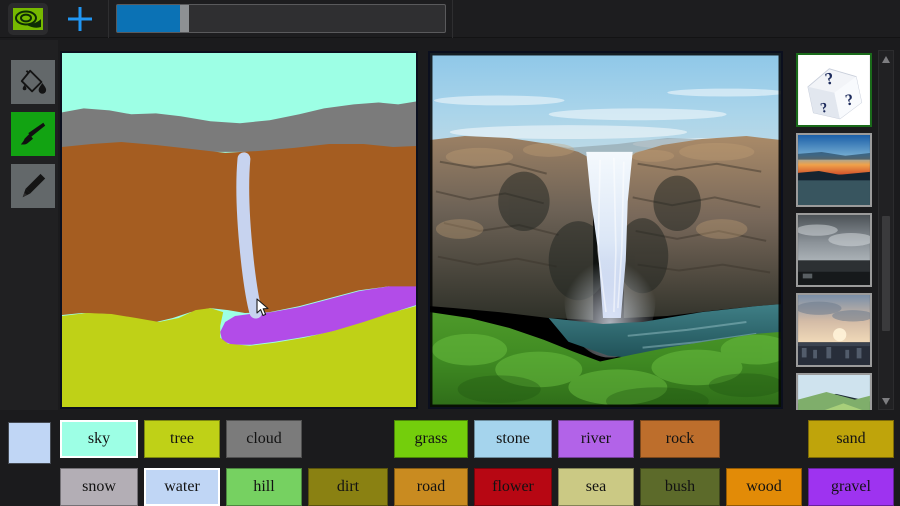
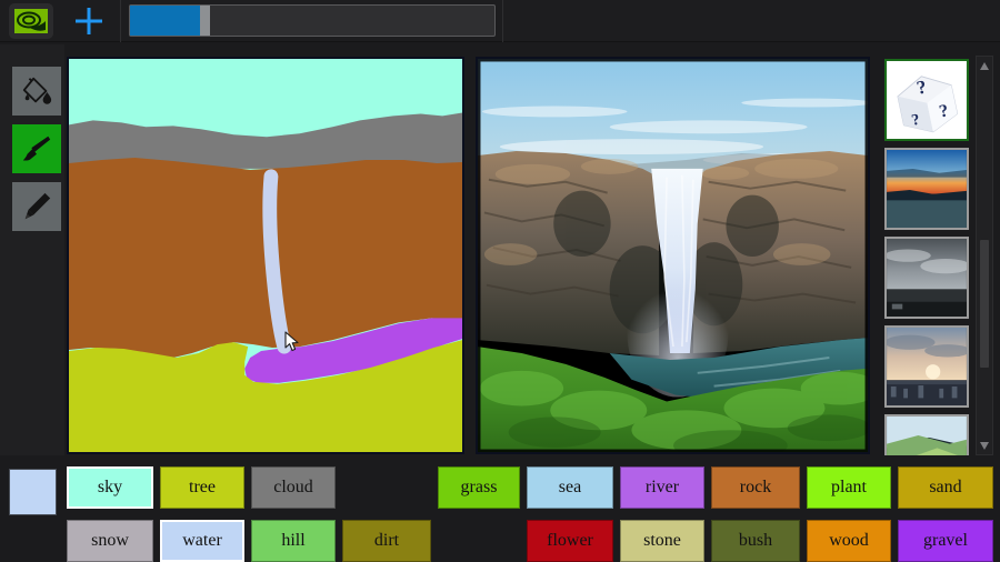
  sky
  tree
  cloud
  grass
- stone
+ sea
  river
  rock
+ plant
  sand
  snow
  water
  hill
  dirt
- road
  flower
- sea
+ stone
  bush
  wood
  gravel
